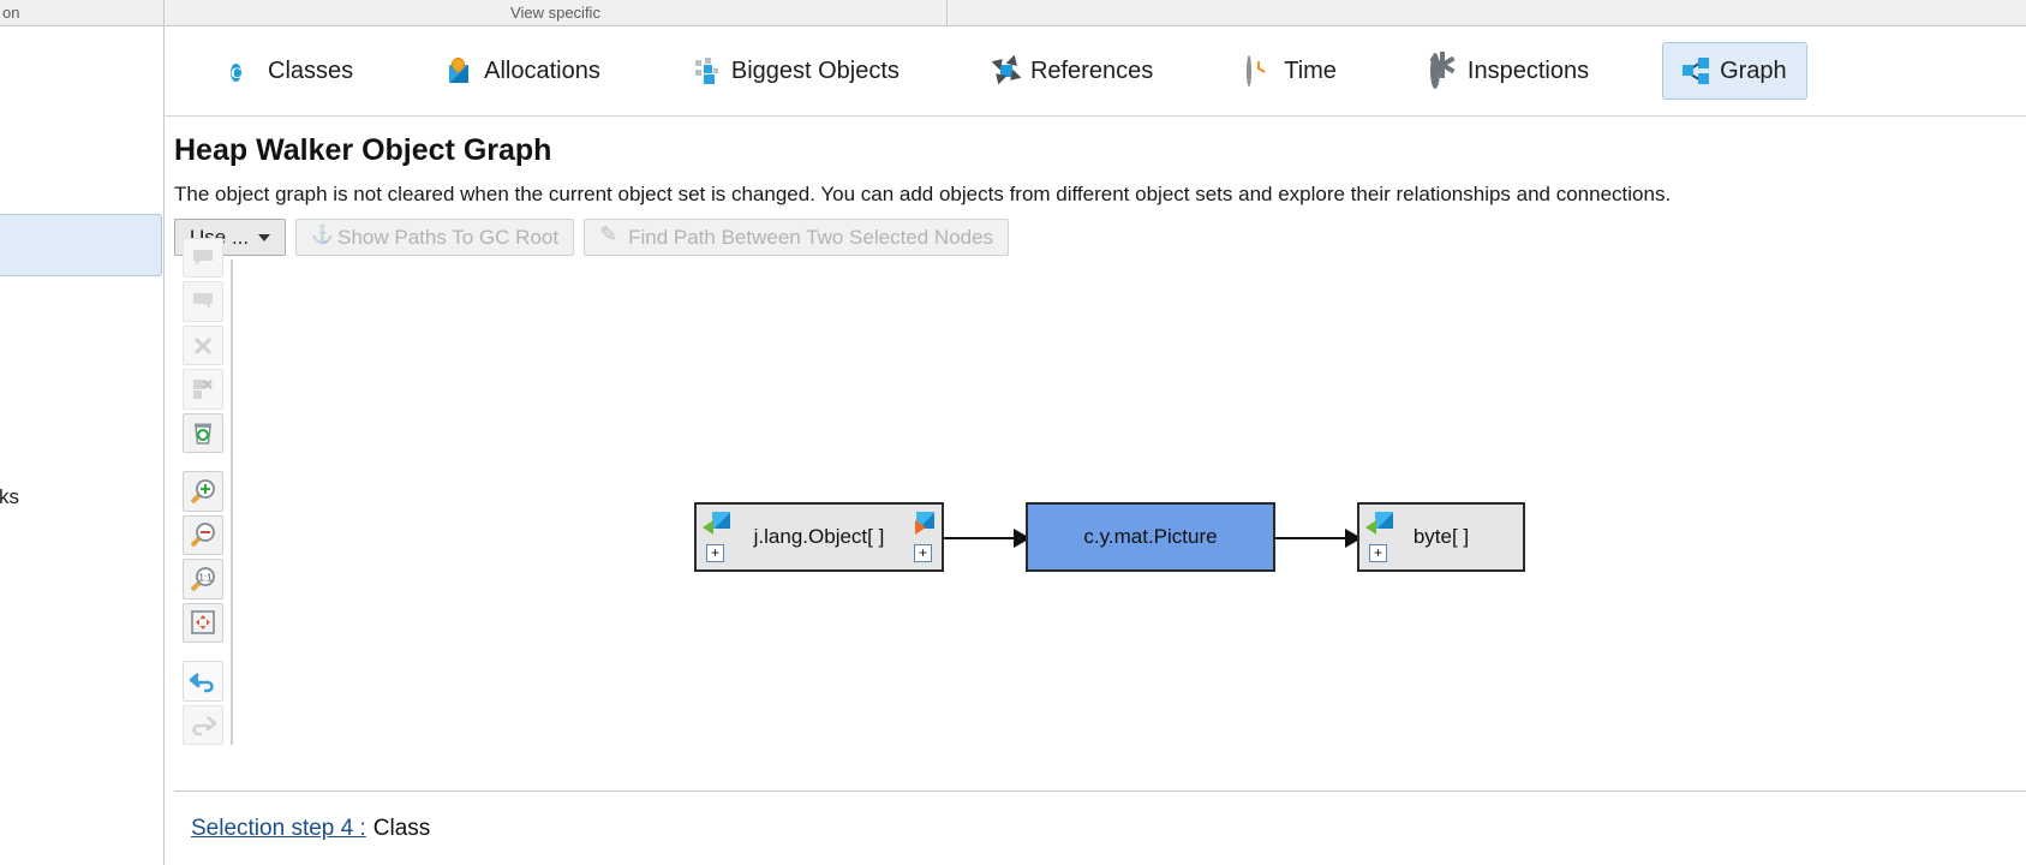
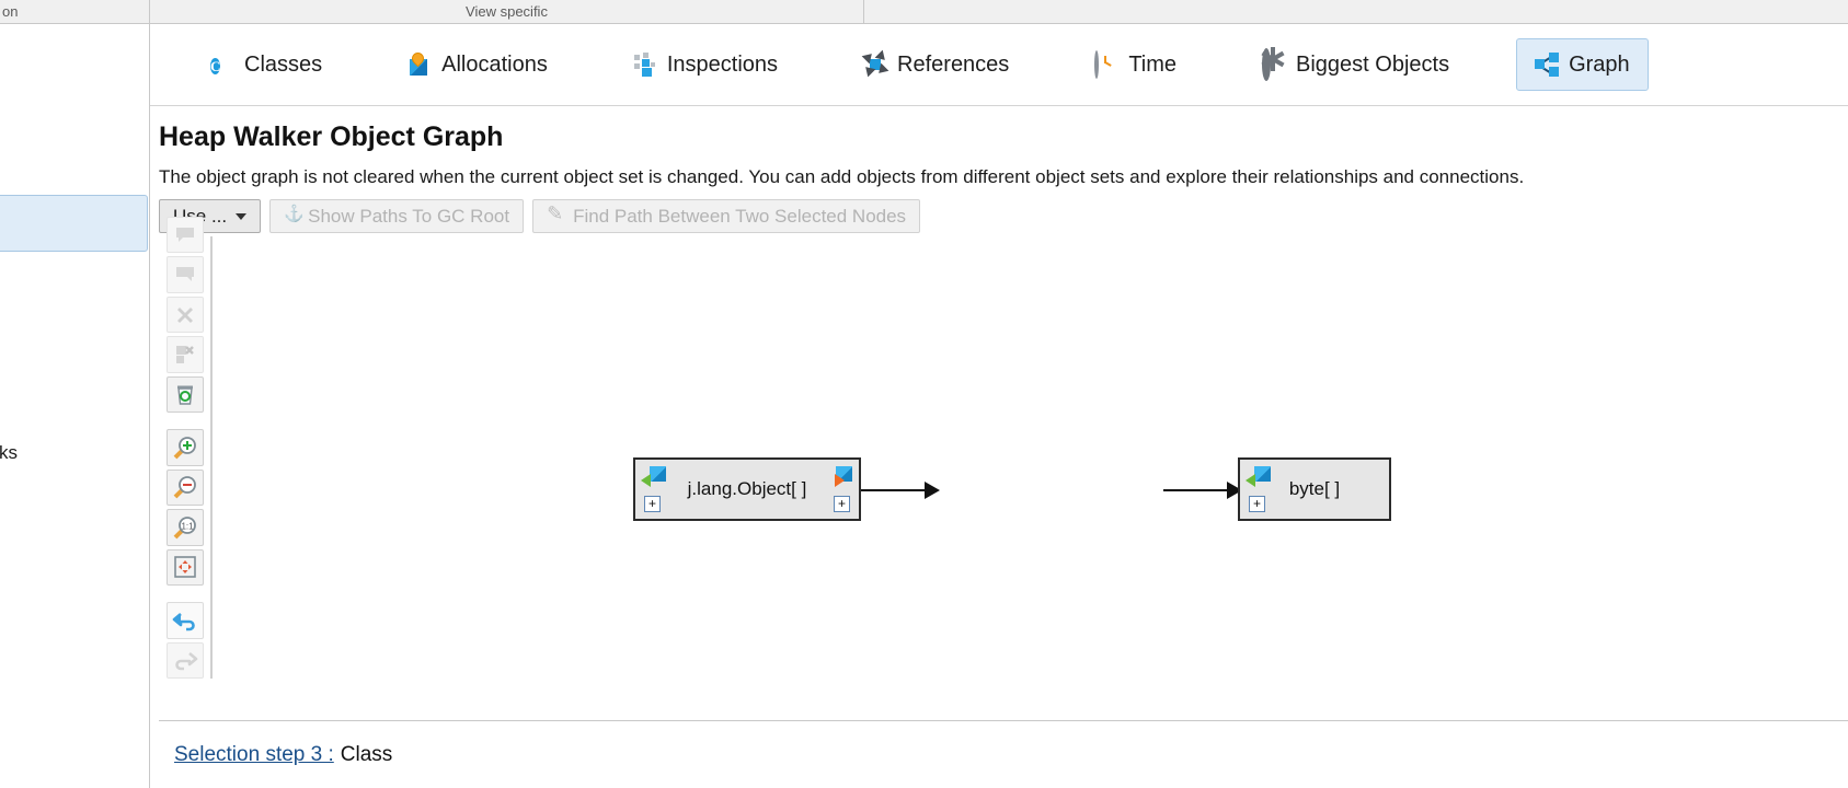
  on
  View specific
  C
  Classes
  Allocations
- Biggest Objects
+ Inspections
  References
  Time
- Inspections
+ Biggest Objects
  Graph
  Heap Walker Object Graph
  The object graph is not cleared when the current object set is changed. You can add objects from different object sets and explore their relationships and connections.
  Use ...
  Show Paths To GC Root
  Find Path Between Two Selected Nodes
  1:1
  +
  j.lang.Object[ ]
  +
- c.y.mat.Picture
  +
  byte[ ]
- Selection step 4 :
+ Selection step 3 :
  Class
